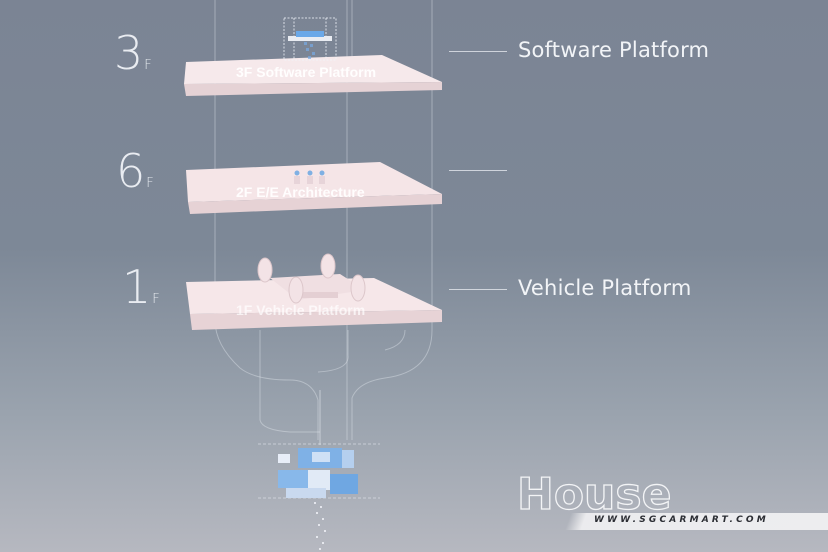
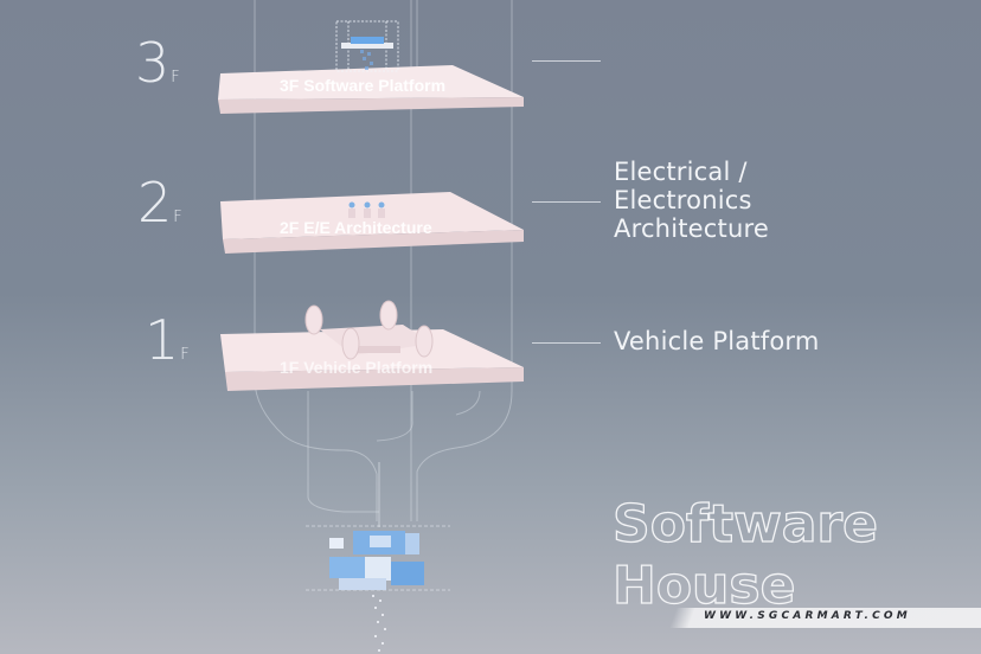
  3 F
- Software Platform
- 6 F
+ 2 F
  2F E/E Architecture
+ Electrical /
+ Electronics
+ Architecture
  1 F
  1F Vehicle Platform
  Vehicle Platform
+ Software
  House
  WWW.SGCARMART.COM
